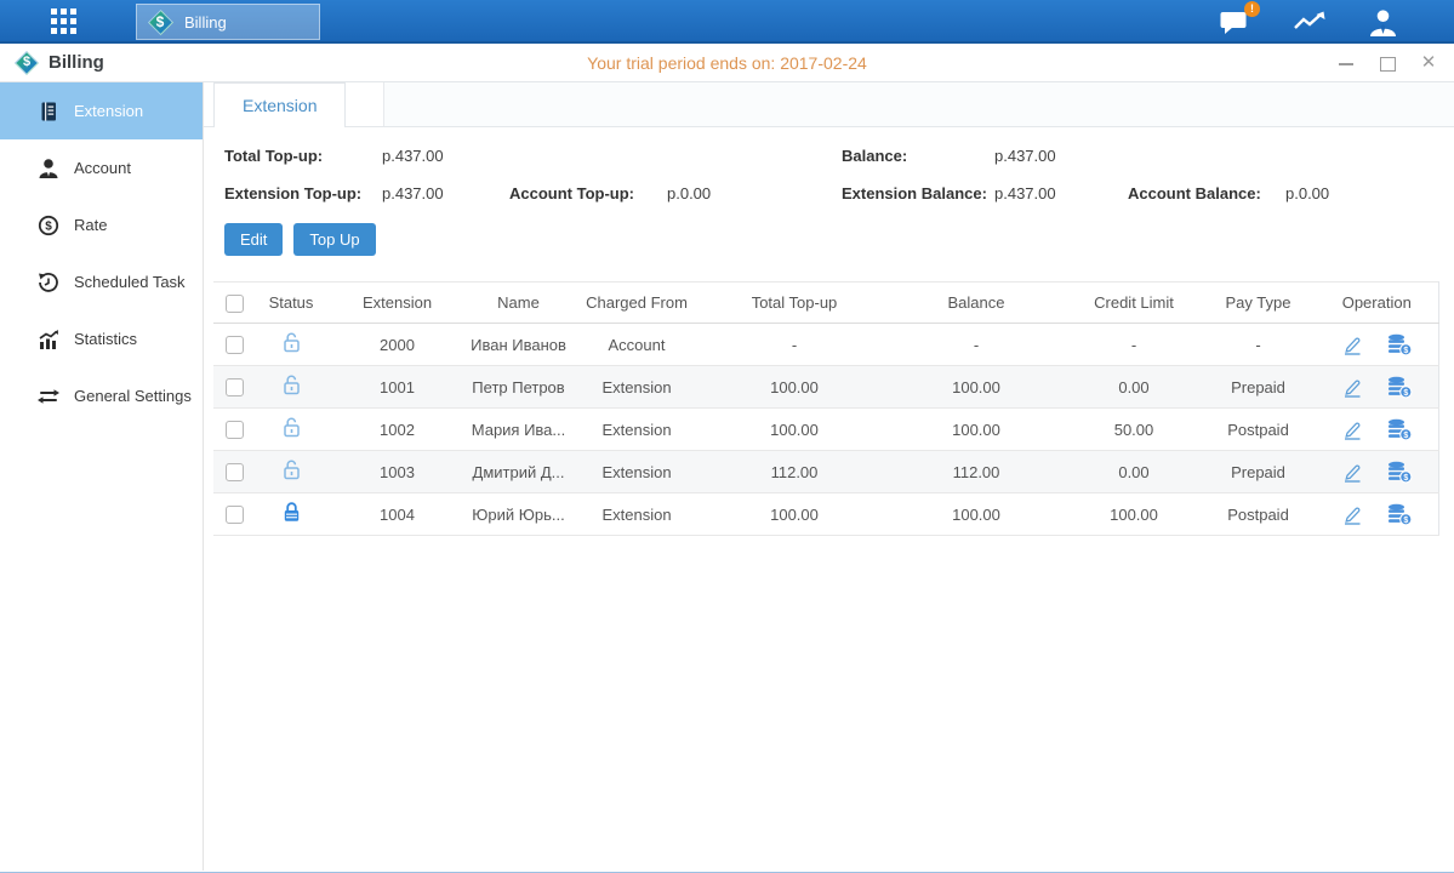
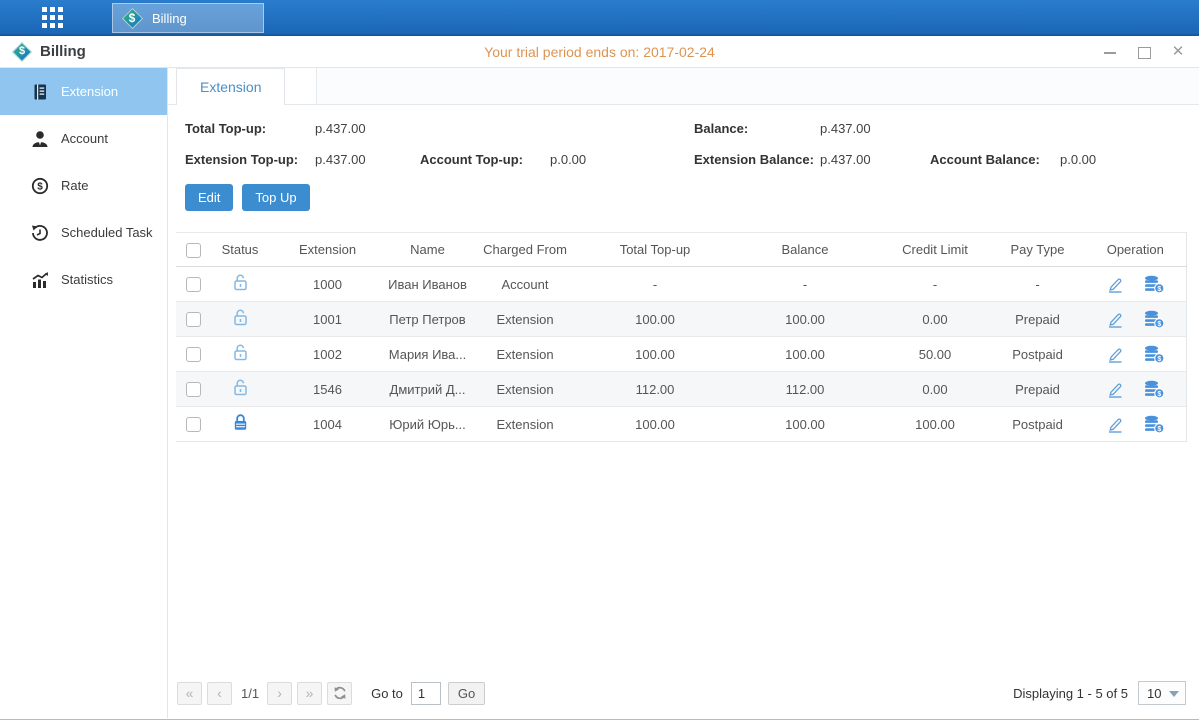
  $
  Billing
- !
  $
  Billing
  Your trial period ends on: 2017-02-24
  ✕
  Extension
  Account
  $
  Rate
  Scheduled Task
  Statistics
- General Settings
  Extension
  Total Top-up:
  p.437.00
  Balance:
  p.437.00
  Extension Top-up:
  p.437.00
  Account Top-up:
  p.0.00
  Extension Balance:
  p.437.00
  Account Balance:
  p.0.00
  Edit
  Top Up
  	Status	Extension	Name	Charged From	Total Top-up	Balance	Credit Limit	Pay Type	Operation
- 		2000	Иван Иванов	Account	-	-	-	-
+ 		1000	Иван Иванов	Account	-	-	-	-
  		1001	Петр Петров	Extension	100.00	100.00	0.00	Prepaid
  		1002	Мария Ива...	Extension	100.00	100.00	50.00	Postpaid
- 		1003	Дмитрий Д...	Extension	112.00	112.00	0.00	Prepaid
+ 		1546	Дмитрий Д...	Extension	112.00	112.00	0.00	Prepaid
  		1004	Юрий Юрь...	Extension	100.00	100.00	100.00	Postpaid
+ «
+ ‹
+ 1/1
+ ›
+ »
+ Go to
+ 1
+ Go
+ Displaying 1 - 5 of 5
+ 10
